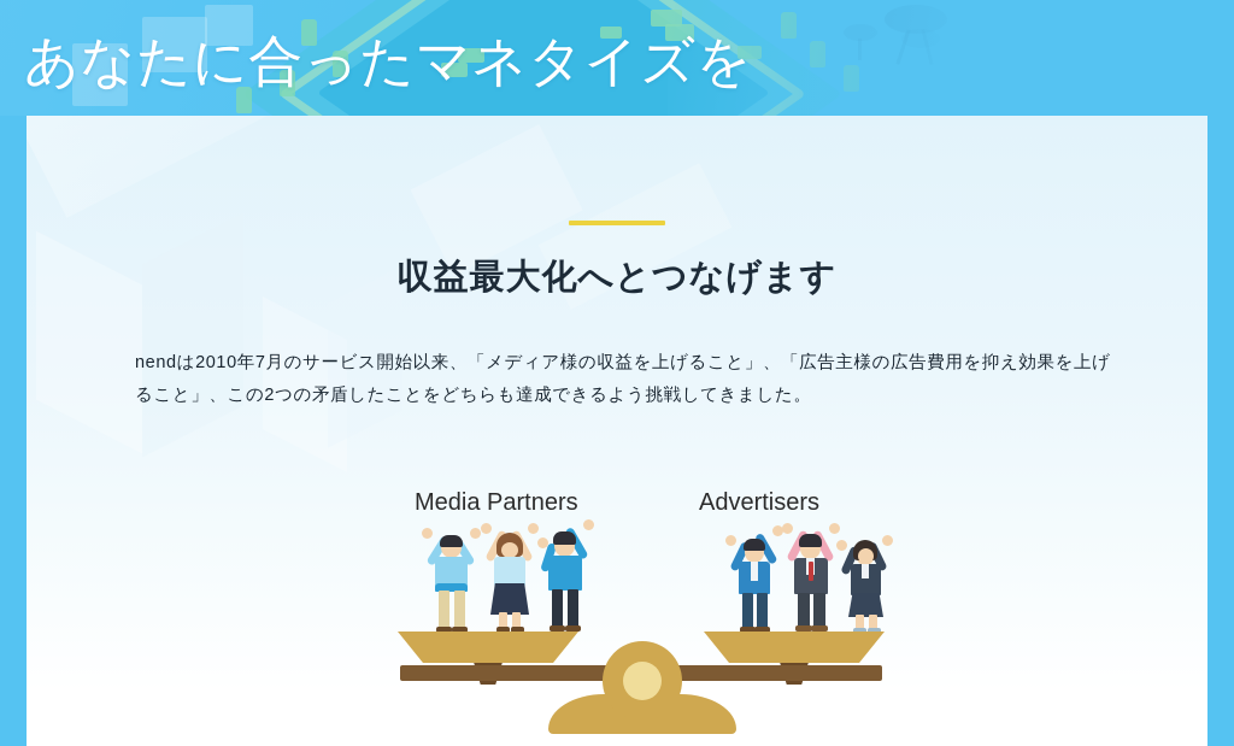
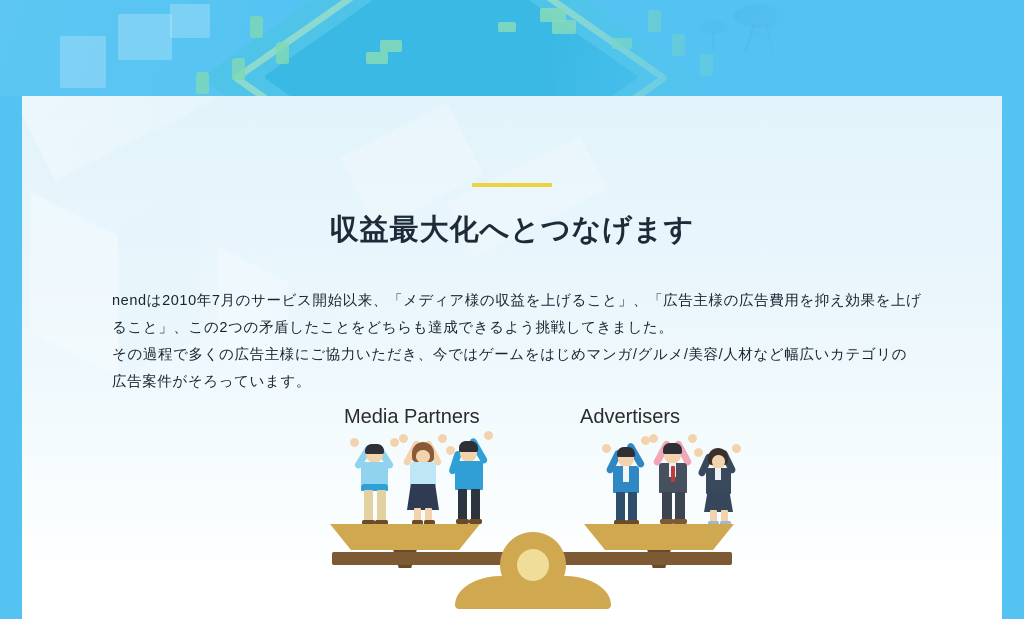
- あなたに合ったマネタイズを
  収益最大化へとつなげます
  nendは2010年7月のサービス開始以来、「メディア様の収益を上げること」、「広告主様の広告費用を抑え効果を上げること」、この2つの矛盾したことをどちらも達成できるよう挑戦してきました。
+ その過程で多くの広告主様にご協力いただき、今ではゲームをはじめマンガ/グルメ/美容/人材など幅広いカテゴリの広告案件がそろっています。
  Media Partners
  Advertisers
